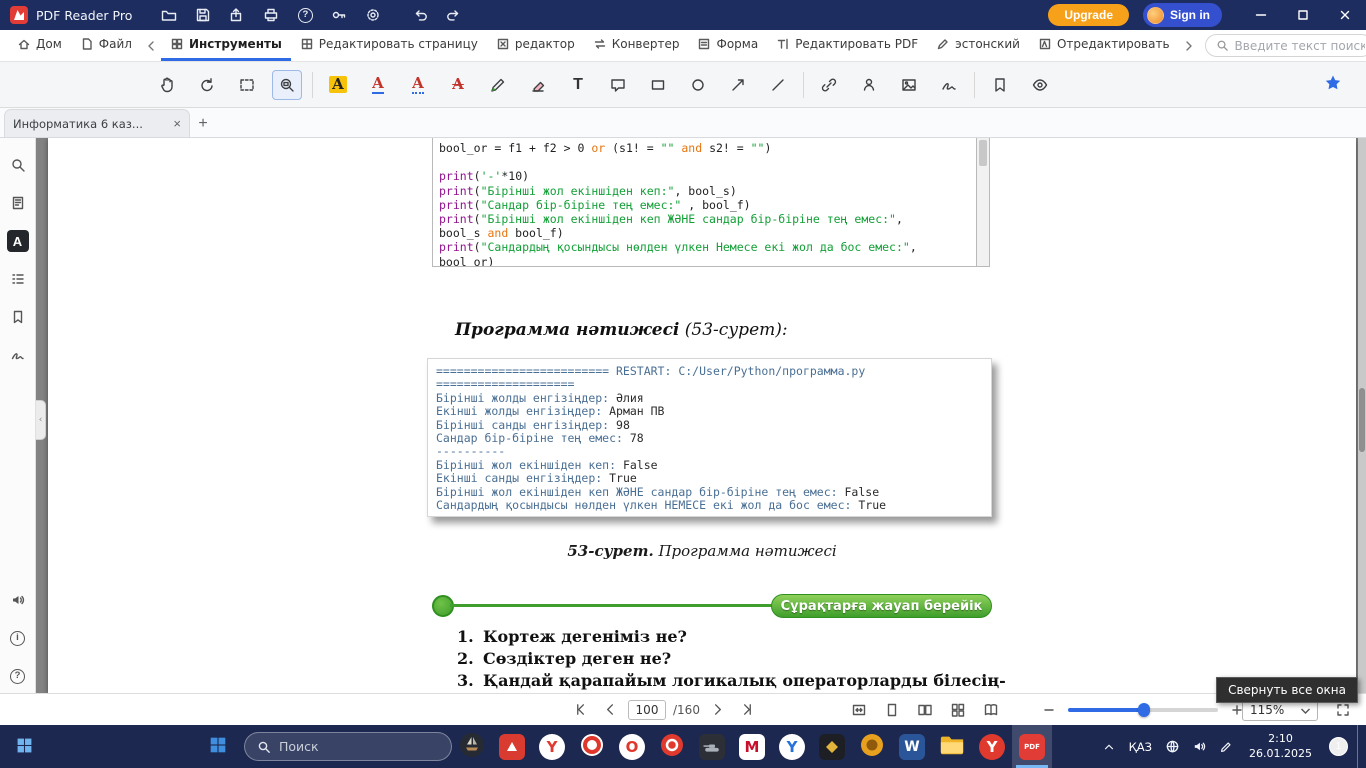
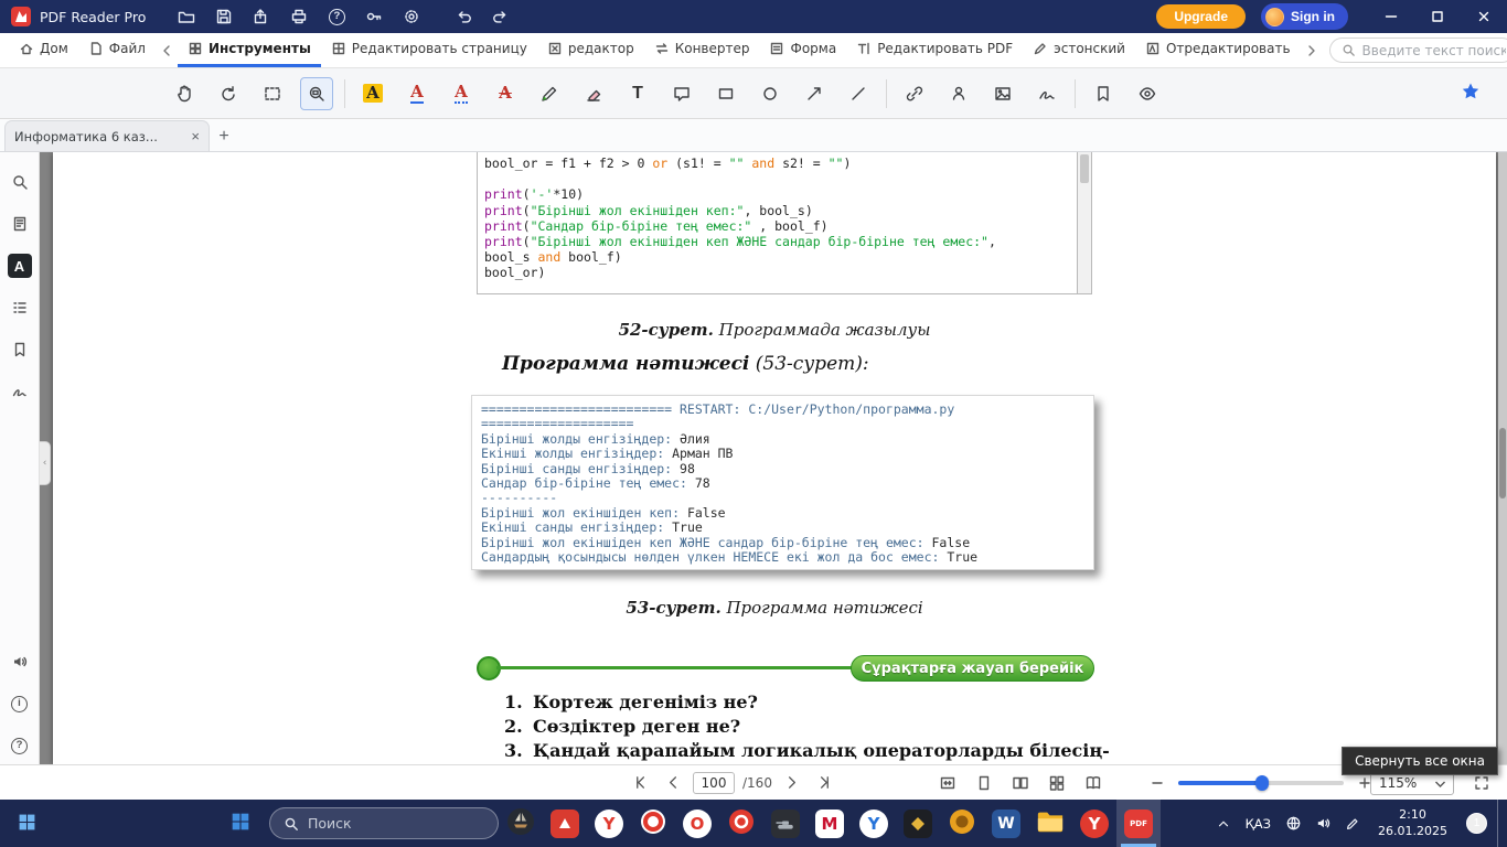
  PDF Reader Pro
  ?
  Upgrade
  Sign in
  Дом
  Файл
  Инструменты
  Редактировать страницу
  редактор
  Конвертер
  Форма
  Редактировать PDF
  эстонский
  Отредактировать
  Введите текст поиск
  A
  A
  A
  A
  T
  Информатика 6 каз...
  ×
  +
  A
  i
  ?
  bool_or = f1 + f2 > 0 or (s1! = "" and s2! = "")
  print('-'*10)
  print("Бірінші жол екіншіден кеп:", bool_s)
  print("Сандар бір-біріне тең емес:" , bool_f)
  print("Бірінші жол екіншіден кеп ЖӘНЕ сандар бір-біріне тең емес:",
  bool_s and bool_f)
- print("Сандардың қосындысы нөлден үлкен Немесе екі жол да бос емес:",
  bool_or)
+ 52-сурет. Программада жазылуы
  Программа нәтижесі (53-сурет):
  ========================= RESTART: C:/User/Python/программа.py
  ====================
  Бірінші жолды енгізіңдер: Әлия
  Екінші жолды енгізіңдер: Арман ПВ
  Бірінші санды енгізіңдер: 98
  Сандар бір-біріне тең емес: 78
  ----------
  Бірінші жол екіншіден кеп: False
  Екінші санды енгізіңдер: True
  Бірінші жол екіншіден кеп ЖӘНЕ сандар бір-біріне тең емес: False
  Сандардың қосындысы нөлден үлкен НЕМЕСЕ екі жол да бос емес: True
  53-сурет. Программа нәтижесі
  Сұрақтарға жауап берейік
  1.
  Кортеж дегеніміз не?
  2.
  Сөздіктер деген не?
  3.
  Қандай қарапайым логикалық операторларды білесің-
  ‹
  100
  /160
  115%
  Свернуть все окна
  Поиск
  Y
  O
  М
  Y
  W
  Y
  PDF
  ҚАЗ
  2:10
  26.01.2025
